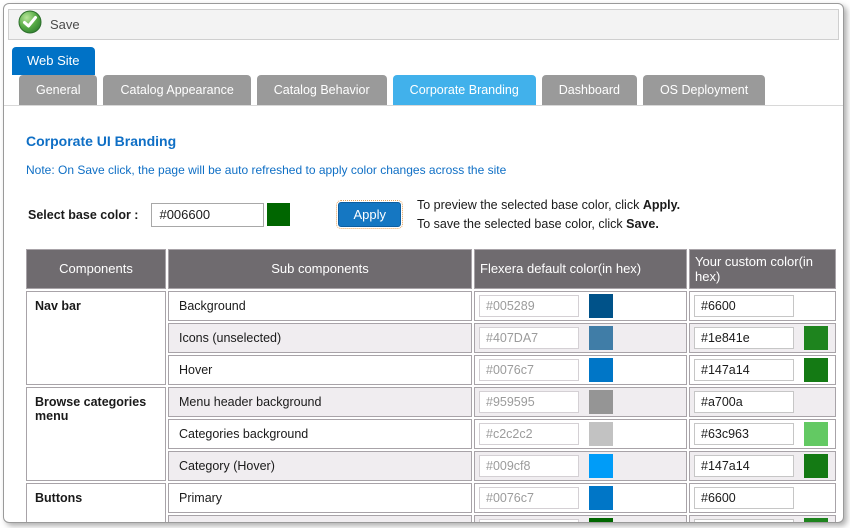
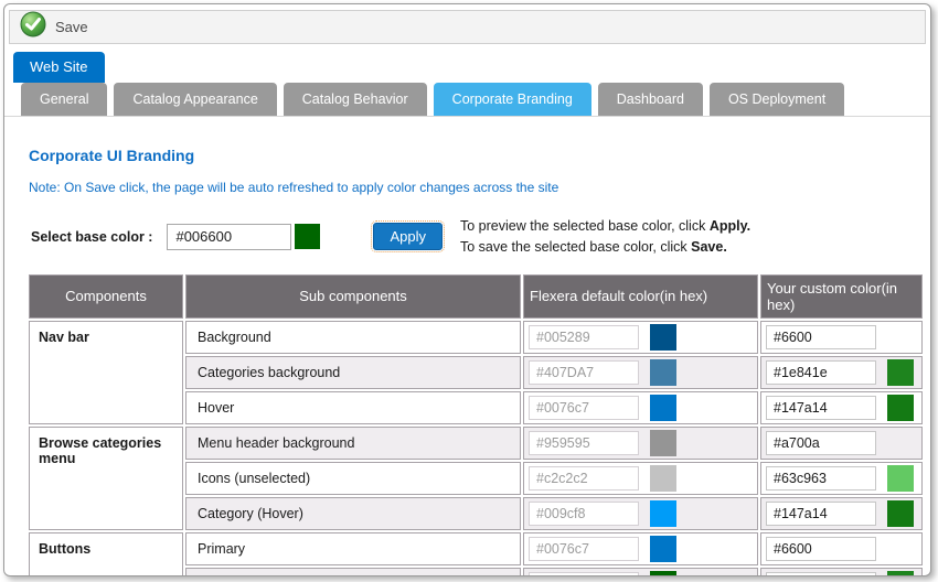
  Save
  Web Site
  General
  Catalog Appearance
  Catalog Behavior
  Corporate Branding
  Dashboard
  OS Deployment
  Corporate UI Branding
  Note: On Save click, the page will be auto refreshed to apply color changes across the site
  Select base color :
  #006600
  Apply
  To preview the selected base color, click Apply.
  To save the selected base color, click Save.
  Components	Sub components	Flexera default color(in hex)	Your custom color(in hex)
  Nav bar	Background	#005289	#6600
- Icons (unselected)	#407DA7	#1e841e
+ Categories background	#407DA7	#1e841e
  Hover	#0076c7	#147a14
  Browse categories menu	Menu header background	#959595	#a700a
- Categories background	#c2c2c2	#63c963
+ Icons (unselected)	#c2c2c2	#63c963
  Category (Hover)	#009cf8	#147a14
  Buttons	Primary	#0076c7	#6600
